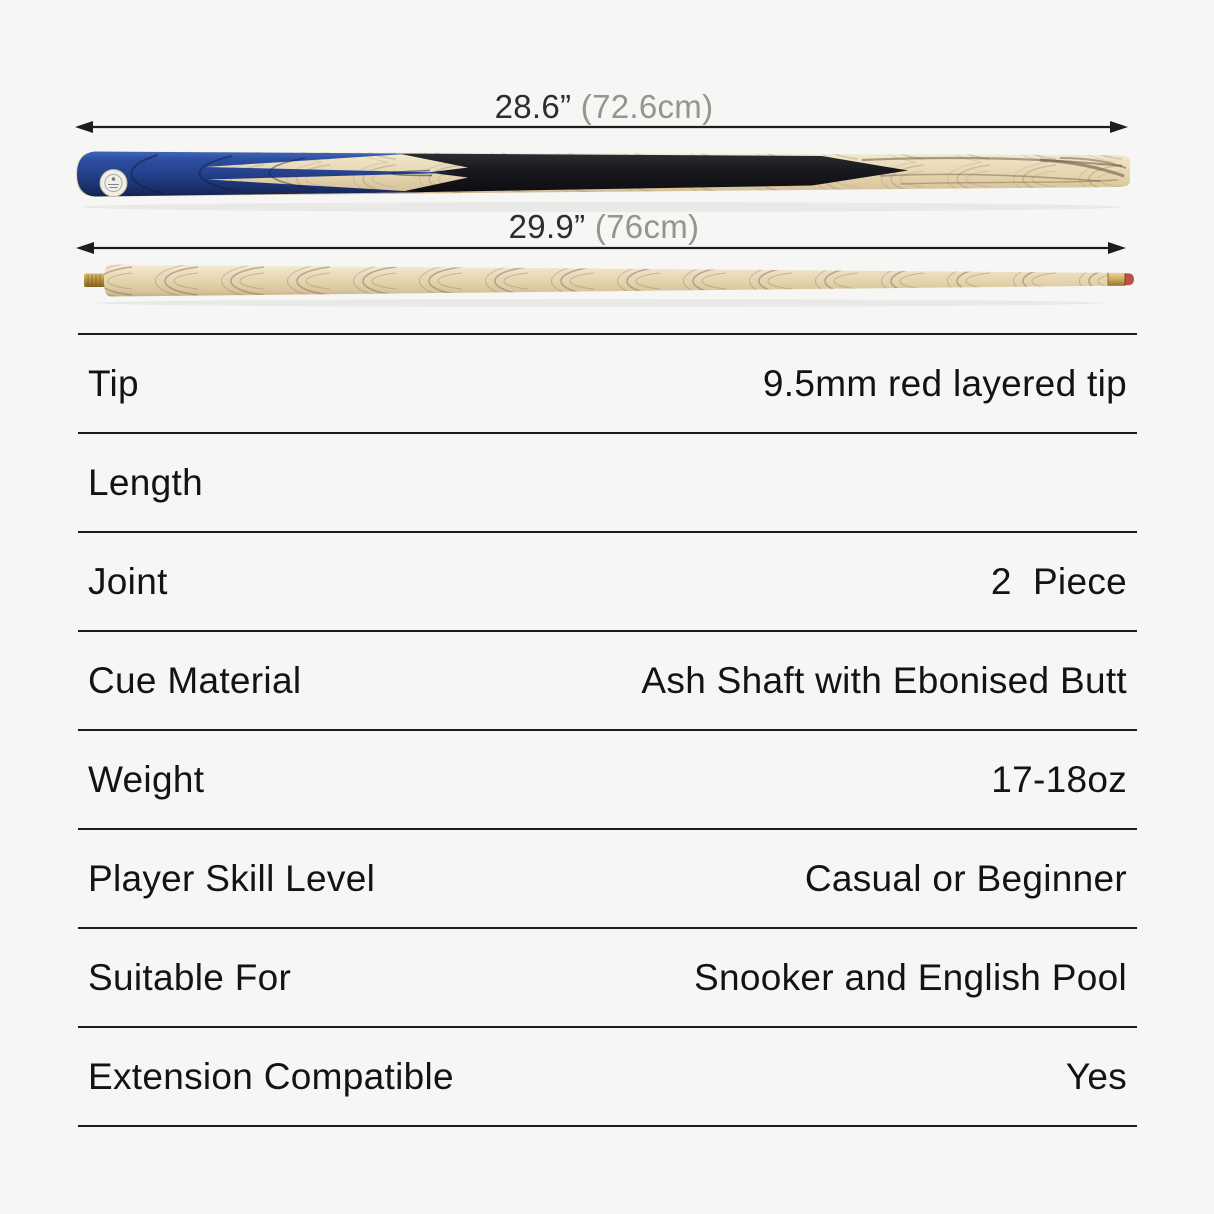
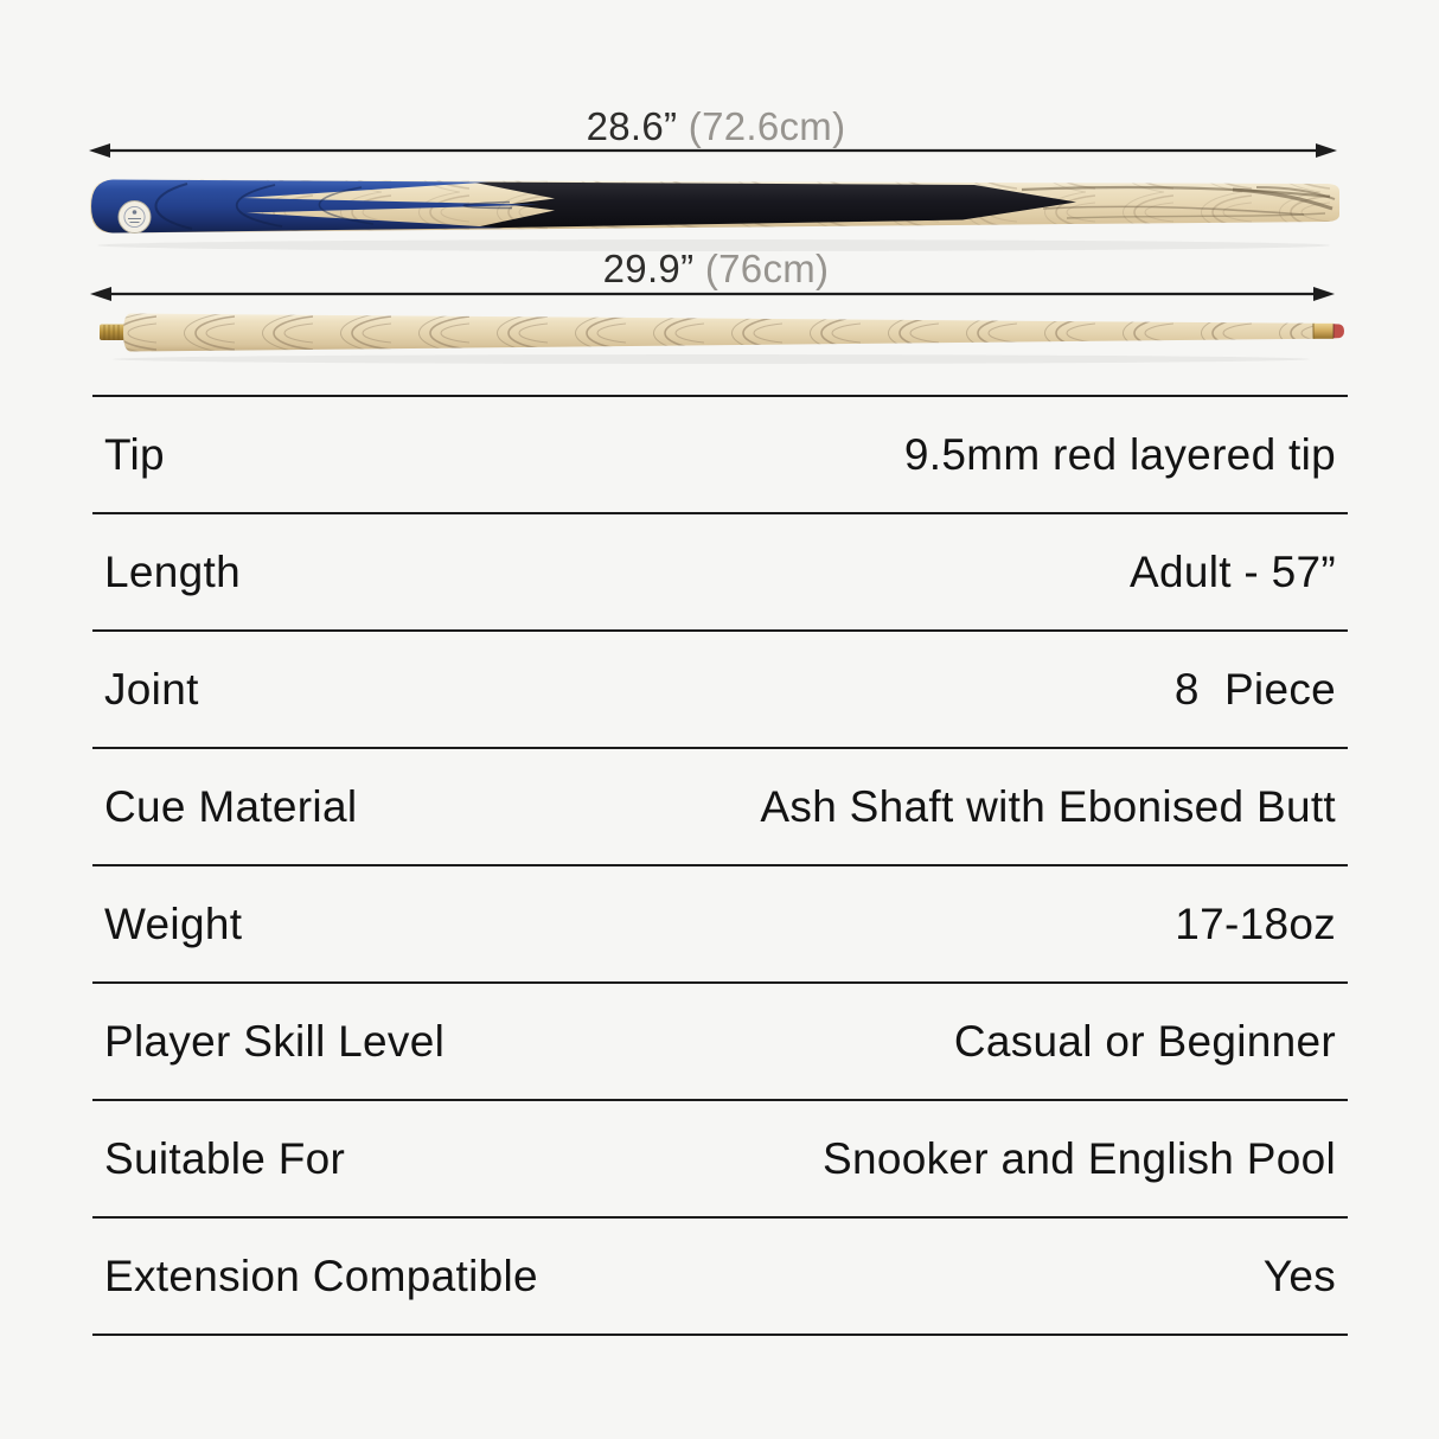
  28.6” (72.6cm)
  29.9” (76cm)
  Tip
  9.5mm red layered tip
  Length
+ Adult - 57”
  Joint
- 2 Piece
+ 8 Piece
  Cue Material
  Ash Shaft with Ebonised Butt
  Weight
  17-18oz
  Player Skill Level
  Casual or Beginner
  Suitable For
  Snooker and English Pool
  Extension Compatible
  Yes
